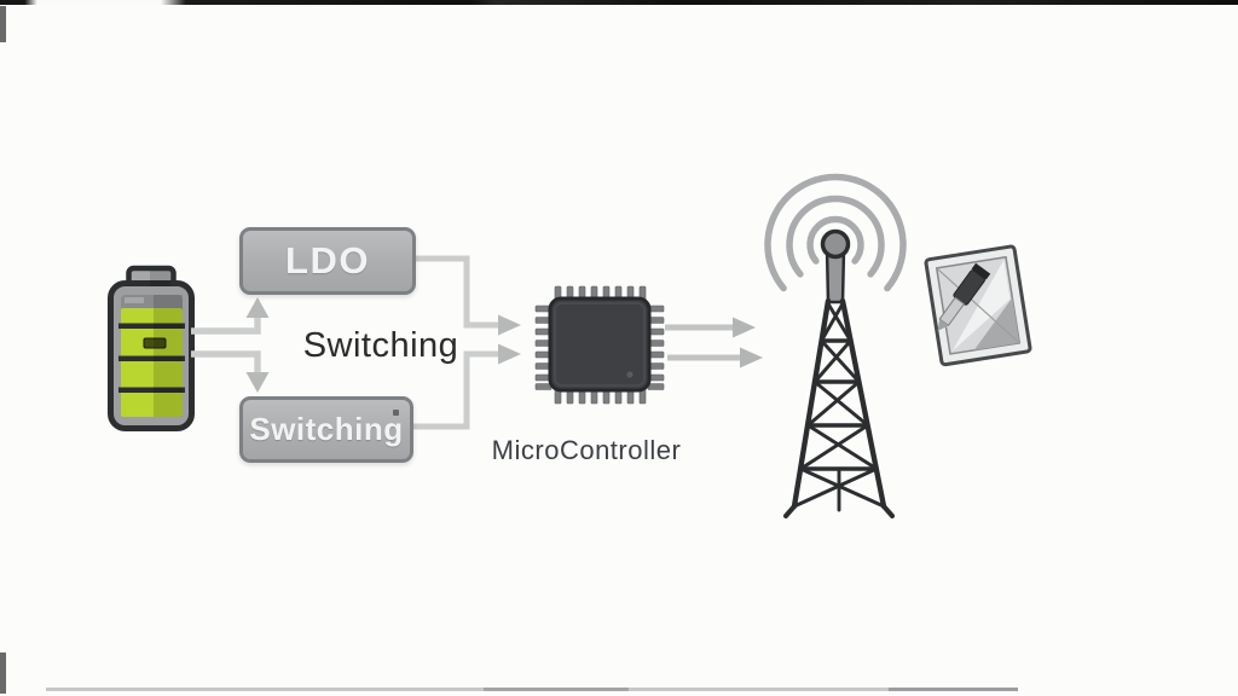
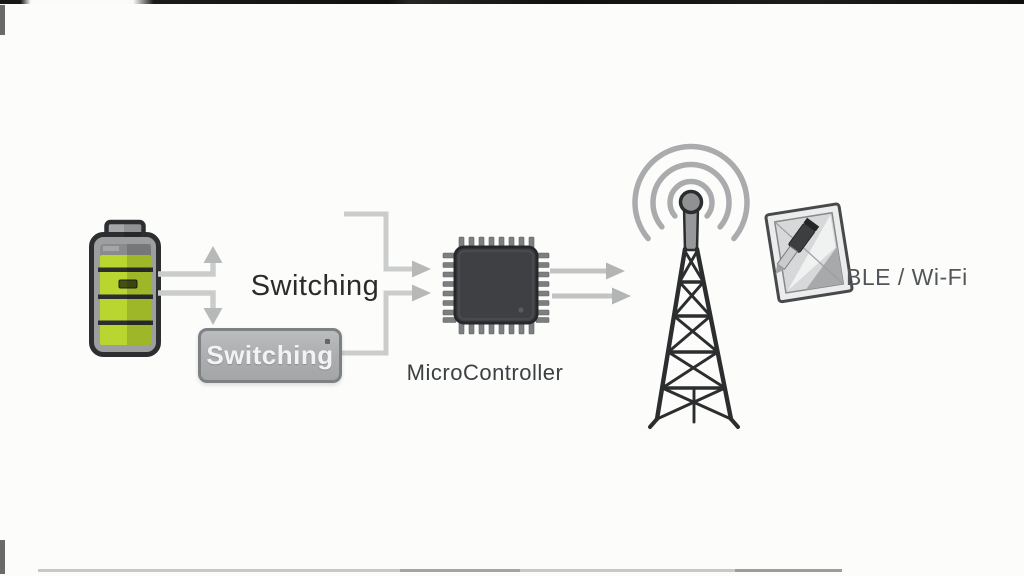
- LDO
  Switching
  Switching
  MicroController
+ BLE / Wi-Fi
